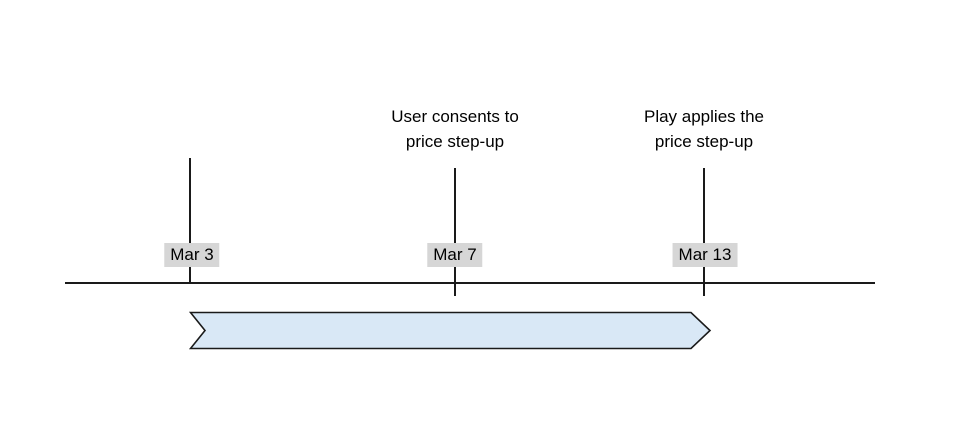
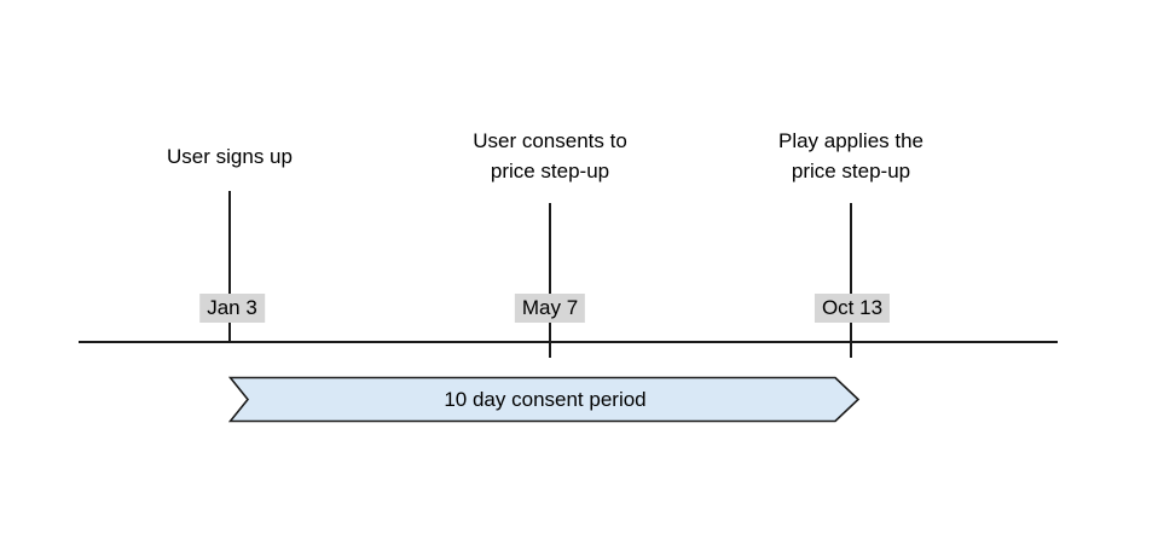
+ User signs up
- Mar 3
+ Jan 3
  User consents to
  price step-up
- Mar 7
+ May 7
  Play applies the
  price step-up
- Mar 13
+ Oct 13
+ 10 day consent period
